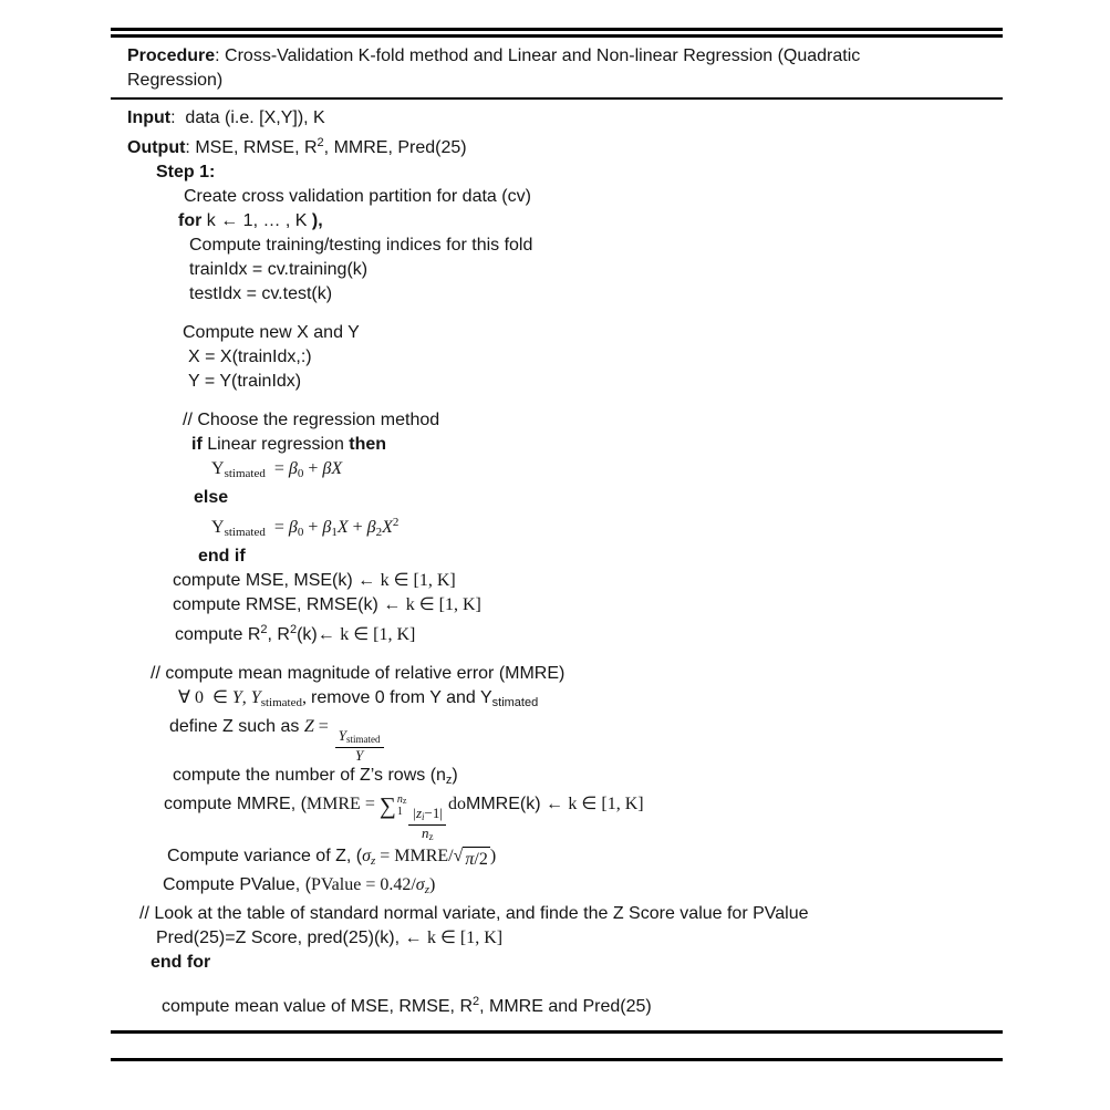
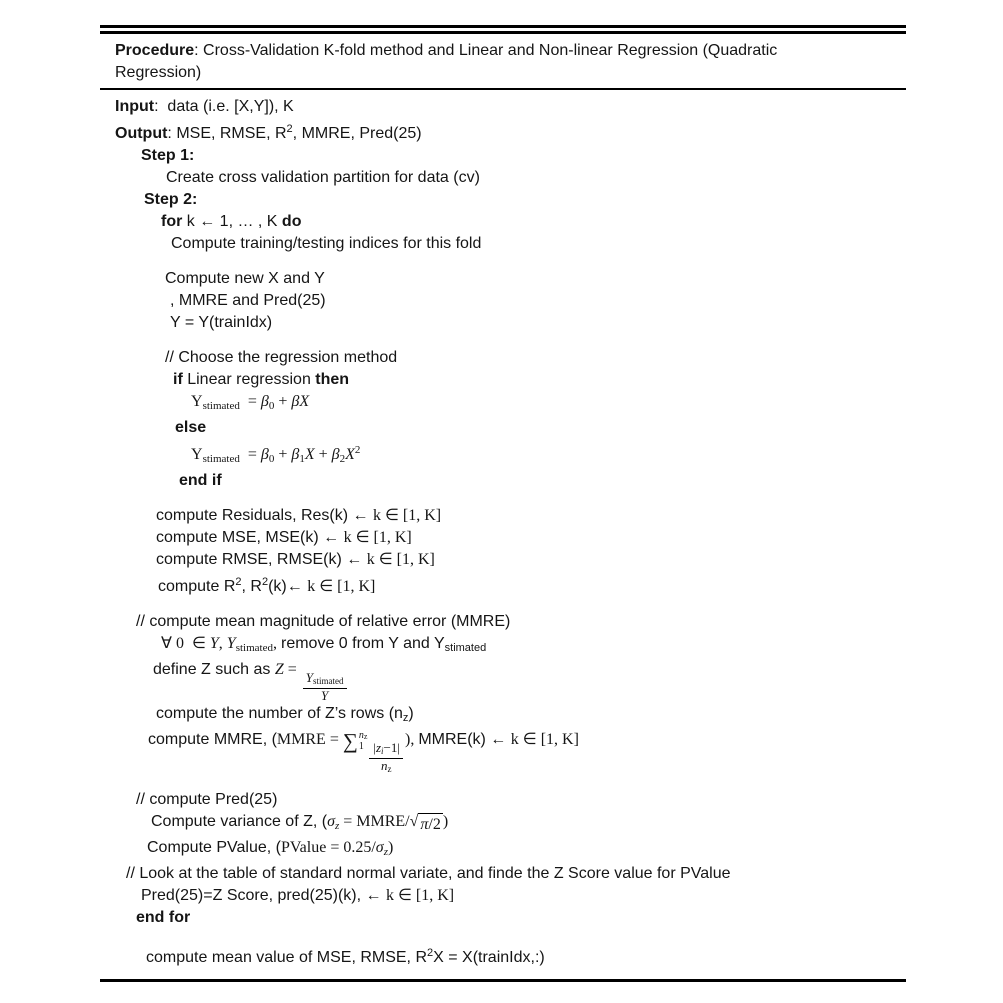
  Procedure: Cross-Validation K-fold method and Linear and Non-linear Regression (Quadratic Regression)
  Input: data (i.e. [X,Y]), K
  Output: MSE, RMSE, R2, MMRE, Pred(25)
  Step 1:
  Create cross validation partition for data (cv)
+ Step 2:
- for k ← 1, … , K ),
+ for k ← 1, … , K do
  Compute training/testing indices for this fold
- trainIdx = cv.training(k)
- testIdx = cv.test(k)
  Compute new X and Y
- X = X(trainIdx,:)
+ , MMRE and Pred(25)
  Y = Y(trainIdx)
  // Choose the regression method
  if Linear regression then
  Ystimated = β0 + βX
  else
  Ystimated = β0 + β1X + β2X2
  end if
+ compute Residuals, Res(k) ← k ∈ [1, K]
  compute MSE, MSE(k) ← k ∈ [1, K]
  compute RMSE, RMSE(k) ← k ∈ [1, K]
  compute R2, R2(k)← k ∈ [1, K]
  // compute mean magnitude of relative error (MMRE)
  ∀ 0 ∈ Y, Ystimated, remove 0 from Y and Ystimated
  define Z such as Z =
  Ystimated
  Y
  compute the number of Z’s rows (nz)
  compute MMRE, (MMRE =
  ∑
  nz
  1
  |zi−1|
  nz
- doMMRE(k) ← k ∈ [1, K]
+ ), MMRE(k) ← k ∈ [1, K]
+ // compute Pred(25)
  Compute variance of Z, (σz = MMRE/
  √
  π/2
  )
- Compute PValue, (PValue = 0.42/σz)
+ Compute PValue, (PValue = 0.25/σz)
  // Look at the table of standard normal variate, and finde the Z Score value for PValue
  Pred(25)=Z Score, pred(25)(k), ← k ∈ [1, K]
  end for
- compute mean value of MSE, RMSE, R2, MMRE and Pred(25)
+ compute mean value of MSE, RMSE, R2X = X(trainIdx,:)
